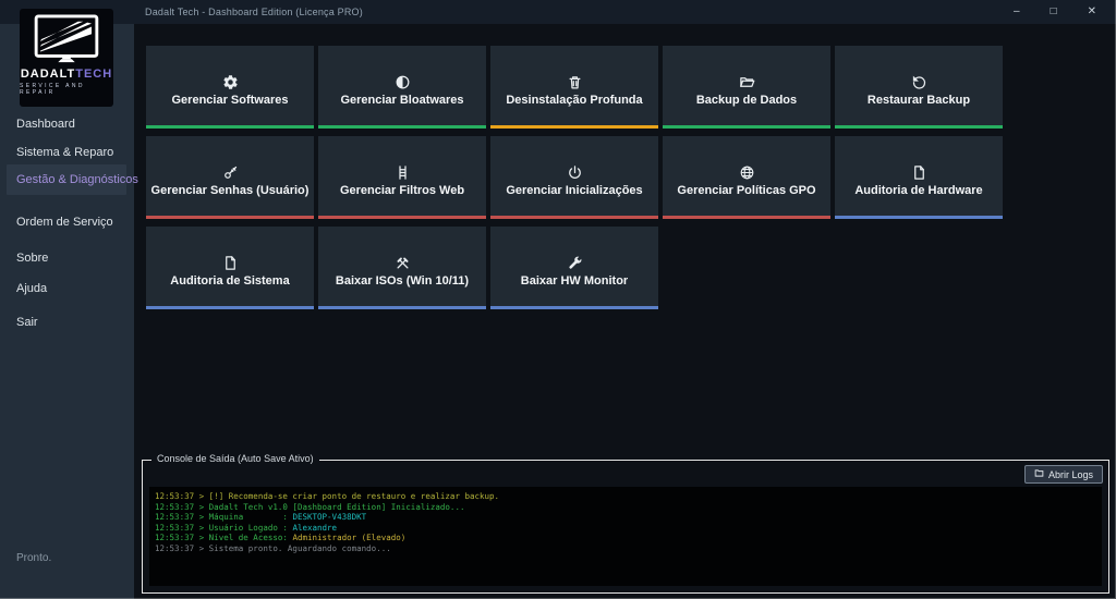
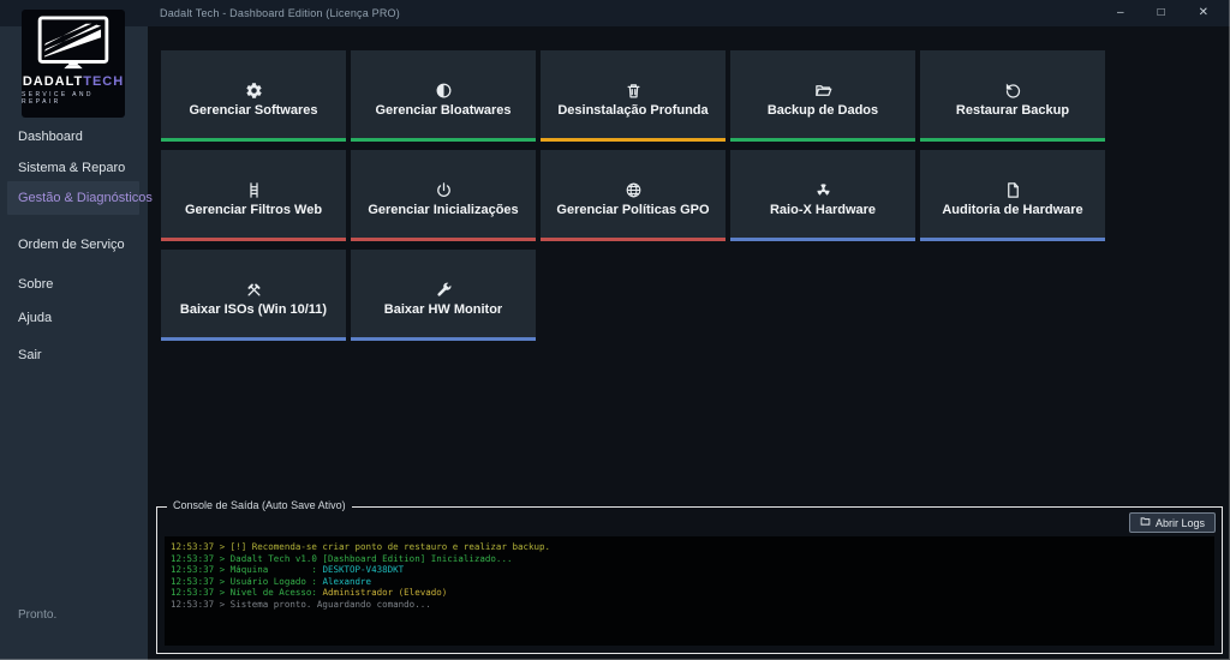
  Dadalt Tech - Dashboard Edition (Licença PRO)
  –
  □
  ✕
  DADALTTECH
  Dashboard
  Sistema & Reparo
  Gestão & Diagnósticos
  Ordem de Serviço
  Sobre
  Ajuda
  Sair
  Pronto.
  Gerenciar Softwares
  Gerenciar Bloatwares
  Desinstalação Profunda
  Backup de Dados
  Restaurar Backup
- Gerenciar Senhas (Usuário)
  Gerenciar Filtros Web
  Gerenciar Inicializações
  Gerenciar Políticas GPO
+ Raio-X Hardware
  Auditoria de Hardware
- Auditoria de Sistema
  Baixar ISOs (Win 10/11)
  Baixar HW Monitor
  Console de Saída (Auto Save Ativo)
  Abrir Logs
  12:53:37 > [!] Recomenda-se criar ponto de restauro e realizar backup.
  12:53:37 > Dadalt Tech v1.0 [Dashboard Edition] Inicializado...
  12:53:37 > Máquina : DESKTOP-V438DKT
  12:53:37 > Usuário Logado : Alexandre
  12:53:37 > Nível de Acesso: Administrador (Elevado)
  12:53:37 > Sistema pronto. Aguardando comando...
